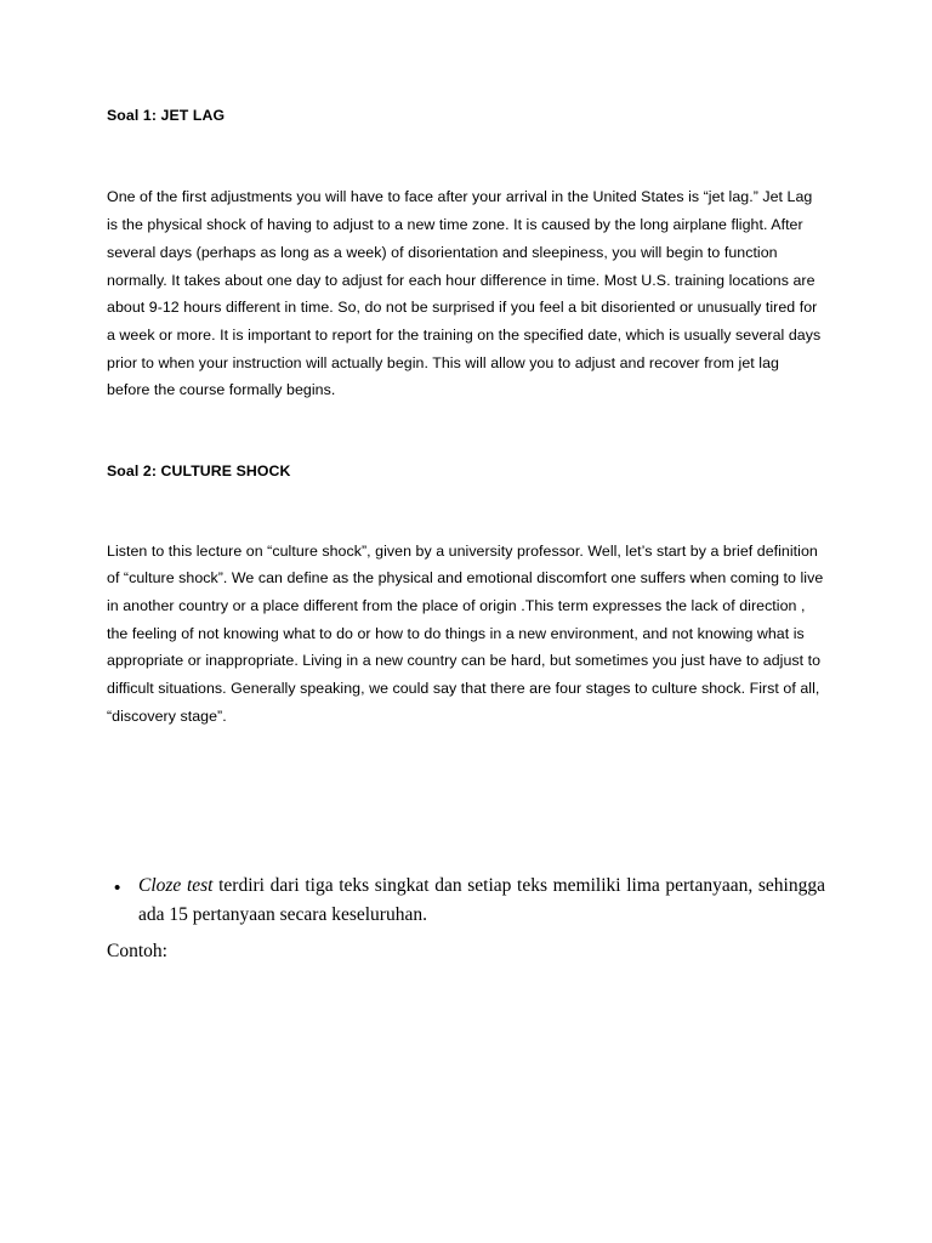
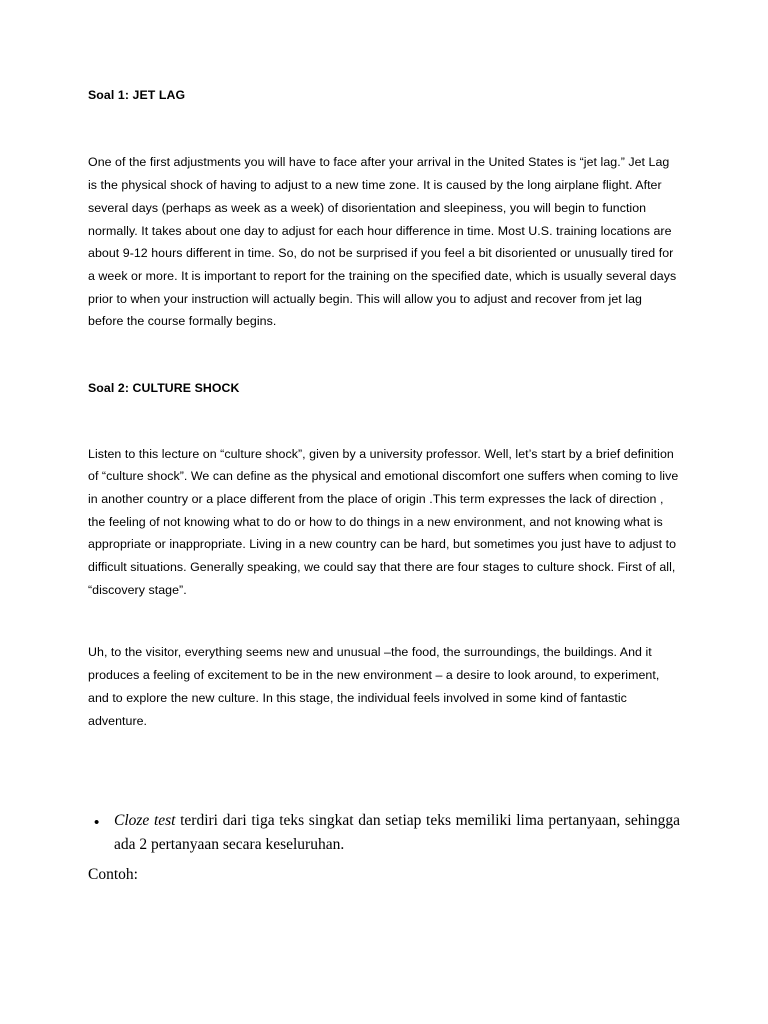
  Soal 1: JET LAG
- One of the first adjustments you will have to face after your arrival in the United States is “jet lag.” Jet Lag is the physical shock of having to adjust to a new time zone. It is caused by the long airplane flight. After several days (perhaps as long as a week) of disorientation and sleepiness, you will begin to function normally. It takes about one day to adjust for each hour difference in time. Most U.S. training locations are about 9-12 hours different in time. So, do not be surprised if you feel a bit disoriented or unusually tired for a week or more. It is important to report for the training on the specified date, which is usually several days prior to when your instruction will actually begin. This will allow you to adjust and recover from jet lag before the course formally begins.
+ One of the first adjustments you will have to face after your arrival in the United States is “jet lag.” Jet Lag is the physical shock of having to adjust to a new time zone. It is caused by the long airplane flight. After several days (perhaps as week as a week) of disorientation and sleepiness, you will begin to function normally. It takes about one day to adjust for each hour difference in time. Most U.S. training locations are about 9-12 hours different in time. So, do not be surprised if you feel a bit disoriented or unusually tired for a week or more. It is important to report for the training on the specified date, which is usually several days prior to when your instruction will actually begin. This will allow you to adjust and recover from jet lag before the course formally begins.
  Soal 2: CULTURE SHOCK
  Listen to this lecture on “culture shock”, given by a university professor. Well, let’s start by a brief definition of “culture shock”. We can define as the physical and emotional discomfort one suffers when coming to live in another country or a place different from the place of origin .This term expresses the lack of direction , the feeling of not knowing what to do or how to do things in a new environment, and not knowing what is appropriate or inappropriate. Living in a new country can be hard, but sometimes you just have to adjust to difficult situations. Generally speaking, we could say that there are four stages to culture shock. First of all, “discovery stage”.
+ Uh, to the visitor, everything seems new and unusual –the food, the surroundings, the buildings. And it produces a feeling of excitement to be in the new environment – a desire to look around, to experiment, and to explore the new culture. In this stage, the individual feels involved in some kind of fantastic adventure.
  •
- Cloze test terdiri dari tiga teks singkat dan setiap teks memiliki lima pertanyaan, sehingga ada 15 pertanyaan secara keseluruhan.
+ Cloze test terdiri dari tiga teks singkat dan setiap teks memiliki lima pertanyaan, sehingga ada 2 pertanyaan secara keseluruhan.
  Contoh:
